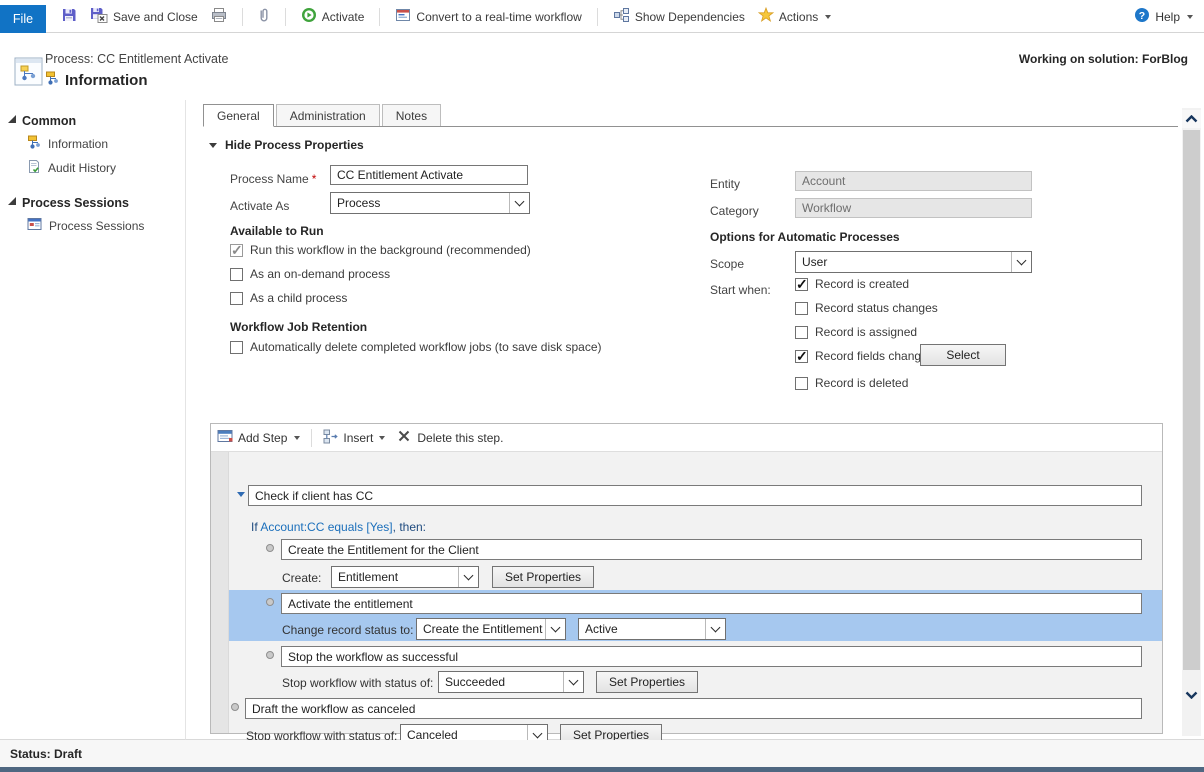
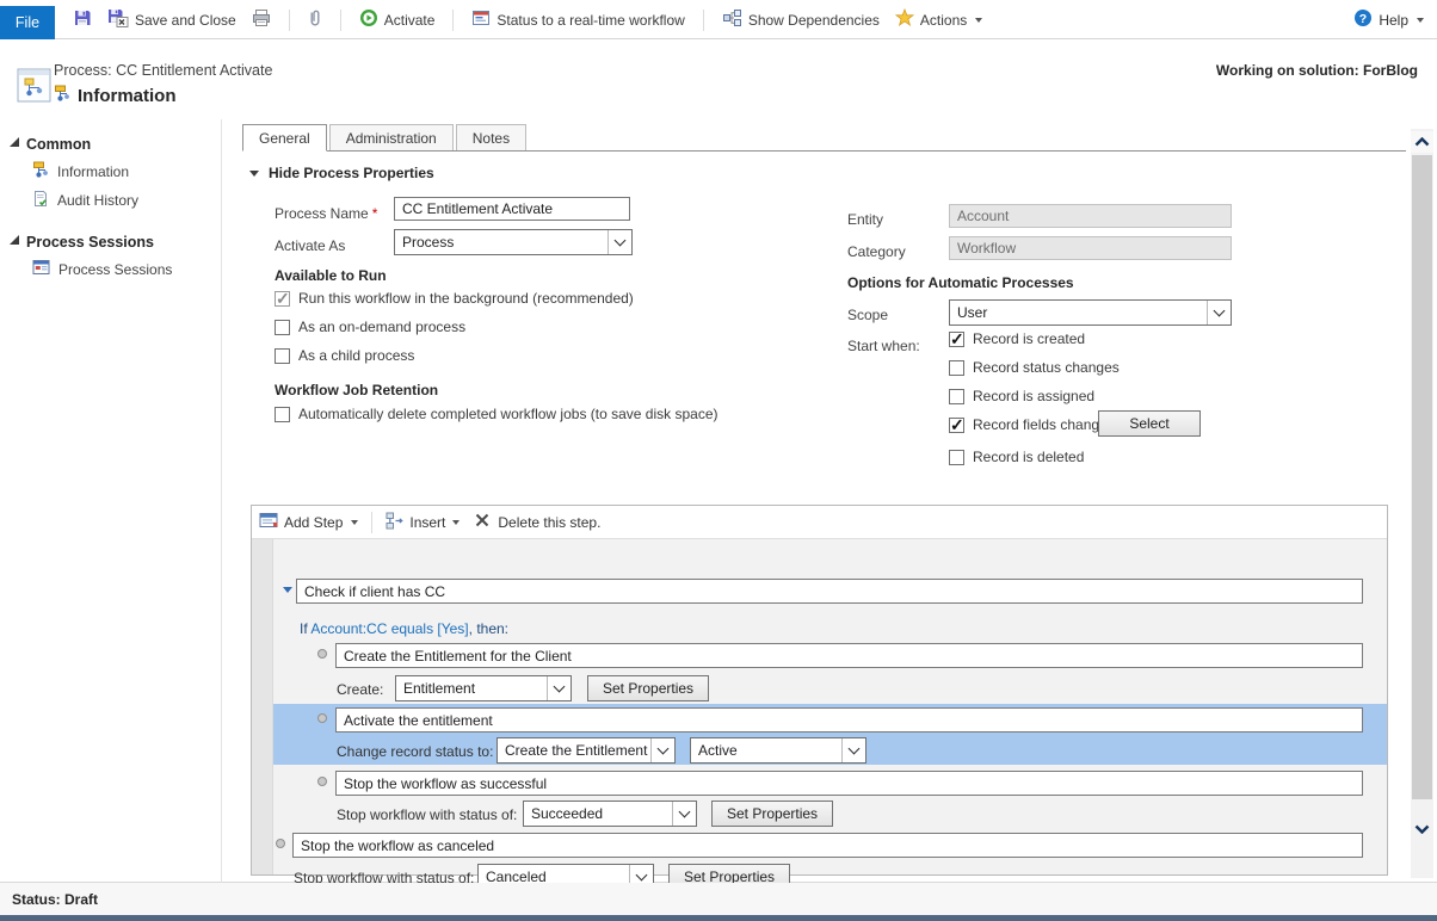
  File
  Save and Close
  Activate
- Convert to a real-time workflow
+ Status to a real-time workflow
  Show Dependencies
  Actions
  ?
  Help
  Process: CC Entitlement Activate
  Information
  Working on solution: ForBlog
  Common
  Information
  Audit History
  Process Sessions
  Process Sessions
  General
  Administration
  Notes
  Hide Process Properties
  Process Name *
  CC Entitlement Activate
  Activate As
  Process
  Available to Run
  Run this workflow in the background (recommended)
  As an on-demand process
  As a child process
  Workflow Job Retention
  Automatically delete completed workflow jobs (to save disk space)
  Entity
  Account
  Category
  Workflow
  Options for Automatic Processes
  Scope
  User
  Start when:
  Record is created
  Record status changes
  Record is assigned
  Record fields chang
  Select
  Record is deleted
  Add Step
  Insert
  Delete this step.
  Check if client has CC
  If Account:CC equals [Yes], then:
  Create the Entitlement for the Client
  Create:
  Entitlement
  Set Properties
  Activate the entitlement
  Change record status to:
  Create the Entitlement
  Active
  Stop the workflow as successful
  Stop workflow with status of:
  Succeeded
  Set Properties
- Draft the workflow as canceled
+ Stop the workflow as canceled
  Stop workflow with status of:
  Canceled
  Set Properties
  Status: Draft
